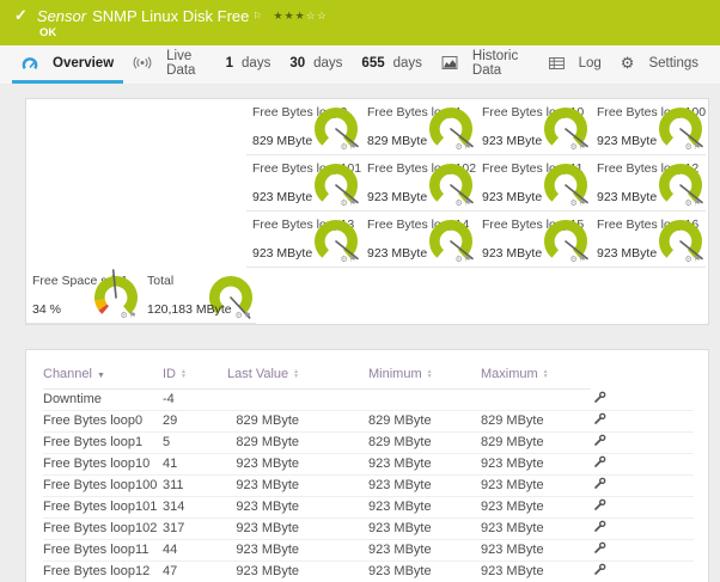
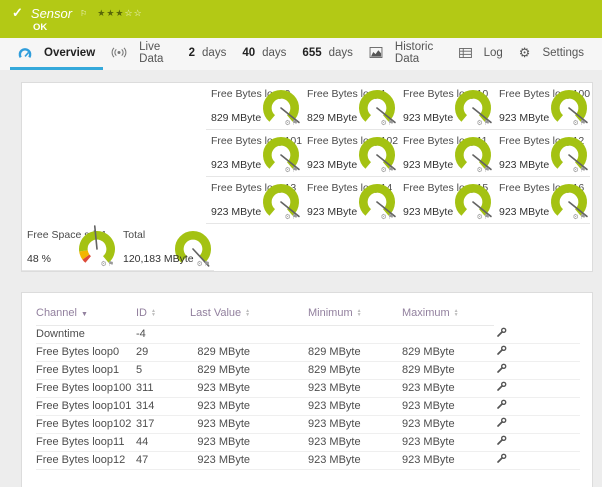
  ✓
  Sensor
- SNMP Linux Disk Free
  ⚐
  ★★★☆☆
  OK
  Overview
  Live Data
- 1
+ 2
  days
- 30
+ 40
  days
  655
  days
  Historic Data
  Log
  ⚙
  Settings
  Free Bytes l
  829 MByte
  Free Bytes l
  829 MByte
  Free Bytes l0
  923 MByte
  Free Bytes l00
  923 MByte
  Free Bytes l01
  923 MByte
  Free Bytes l02
  923 MByte
  Free Bytes l1
  923 MByte
  Free Bytes l2
  923 MByte
  Free Bytes l3
  923 MByte
  Free Bytes l4
  923 MByte
  Free Bytes l5
  923 MByte
  Free Bytes l6
  923 MByte
- 34 %
+ 48 %
  Total
  120,183 MByte
  	Channel	ID	Last Value	Minimum	Maximum
  Downtime	-4
  Free Bytes loop0	29	829 MByte	829 MByte	829 MByte
  Free Bytes loop1	5	829 MByte	829 MByte	829 MByte
- Free Bytes loop10	41	923 MByte	923 MByte	923 MByte
  Free Bytes loop100	311	923 MByte	923 MByte	923 MByte
  Free Bytes loop101	314	923 MByte	923 MByte	923 MByte
  Free Bytes loop102	317	923 MByte	923 MByte	923 MByte
  Free Bytes loop11	44	923 MByte	923 MByte	923 MByte
  Free Bytes loop12	47	923 MByte	923 MByte	923 MByte
